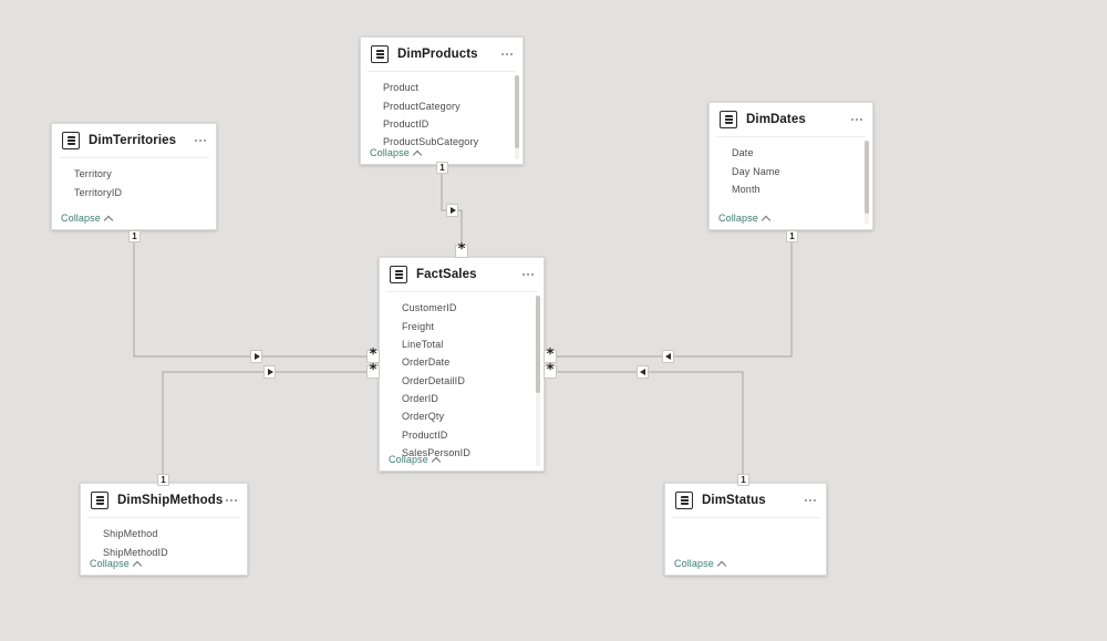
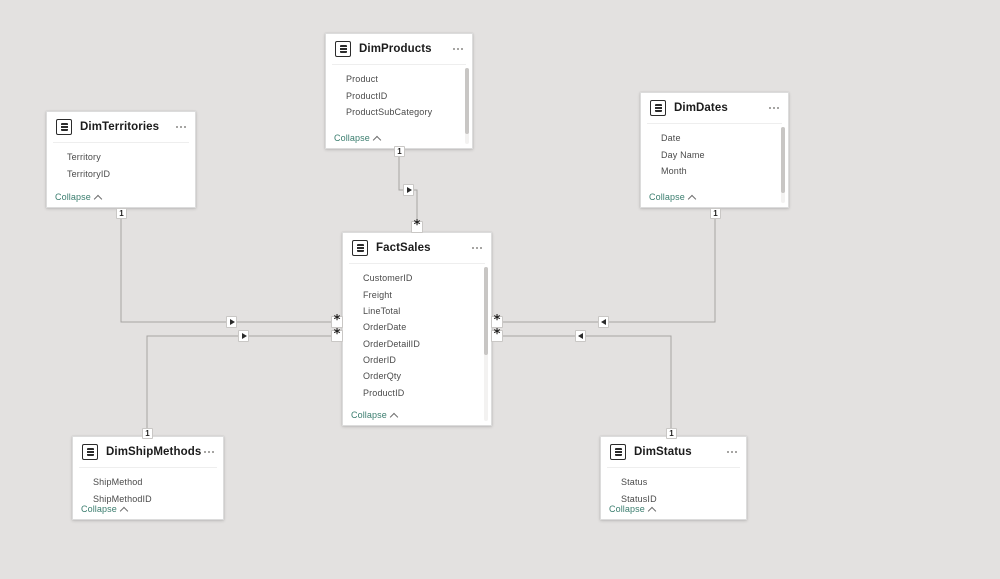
  DimProducts
  Product
- ProductCategory
  ProductID
  ProductSubCategory
  Collapse
  DimTerritories
  Territory
  TerritoryID
  Collapse
  DimDates
  Date
  Day Name
  Month
  Collapse
  FactSales
  CustomerID
  Freight
  LineTotal
  OrderDate
  OrderDetailID
  OrderID
  OrderQty
  ProductID
- SalesPersonID
  Collapse
  DimShipMethods
  ShipMethod
  ShipMethodID
  Collapse
  DimStatus
+ Status
+ StatusID
  Collapse
  1
  *
  1
  *
  1
  *
  1
  *
  1
  *
